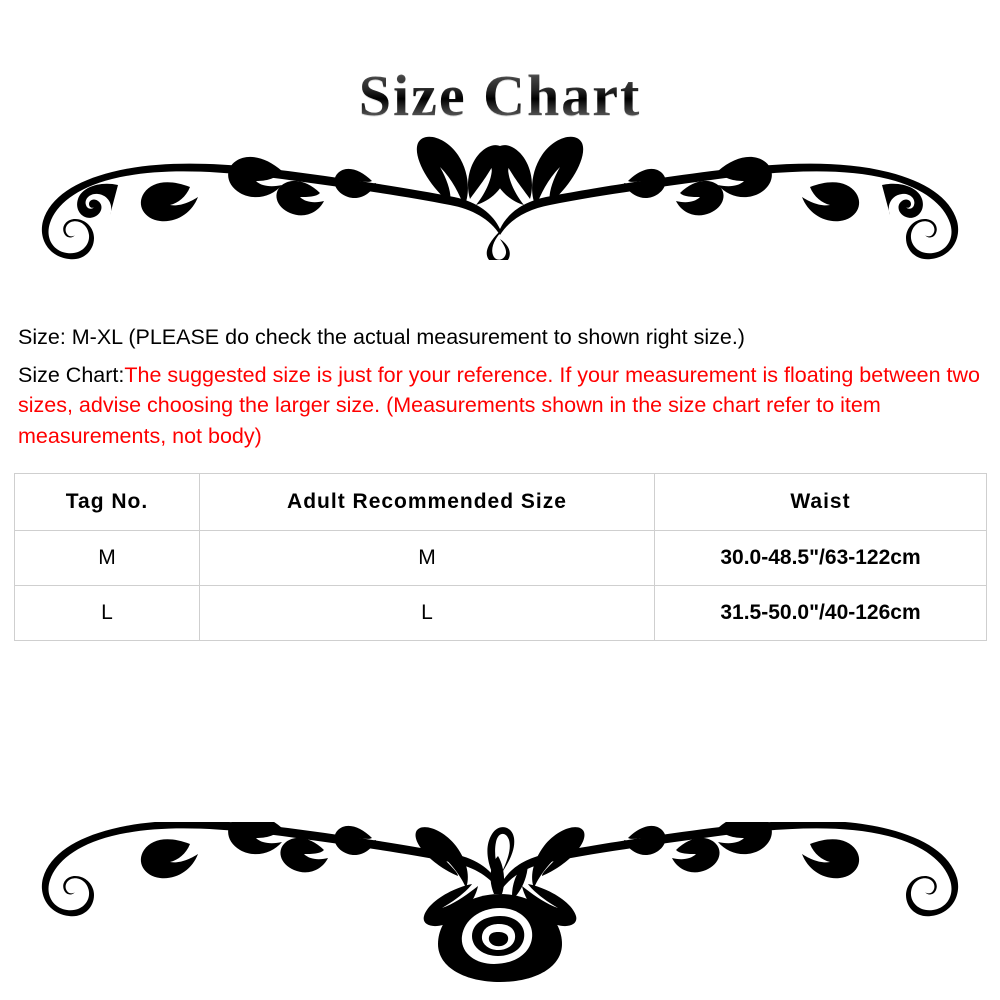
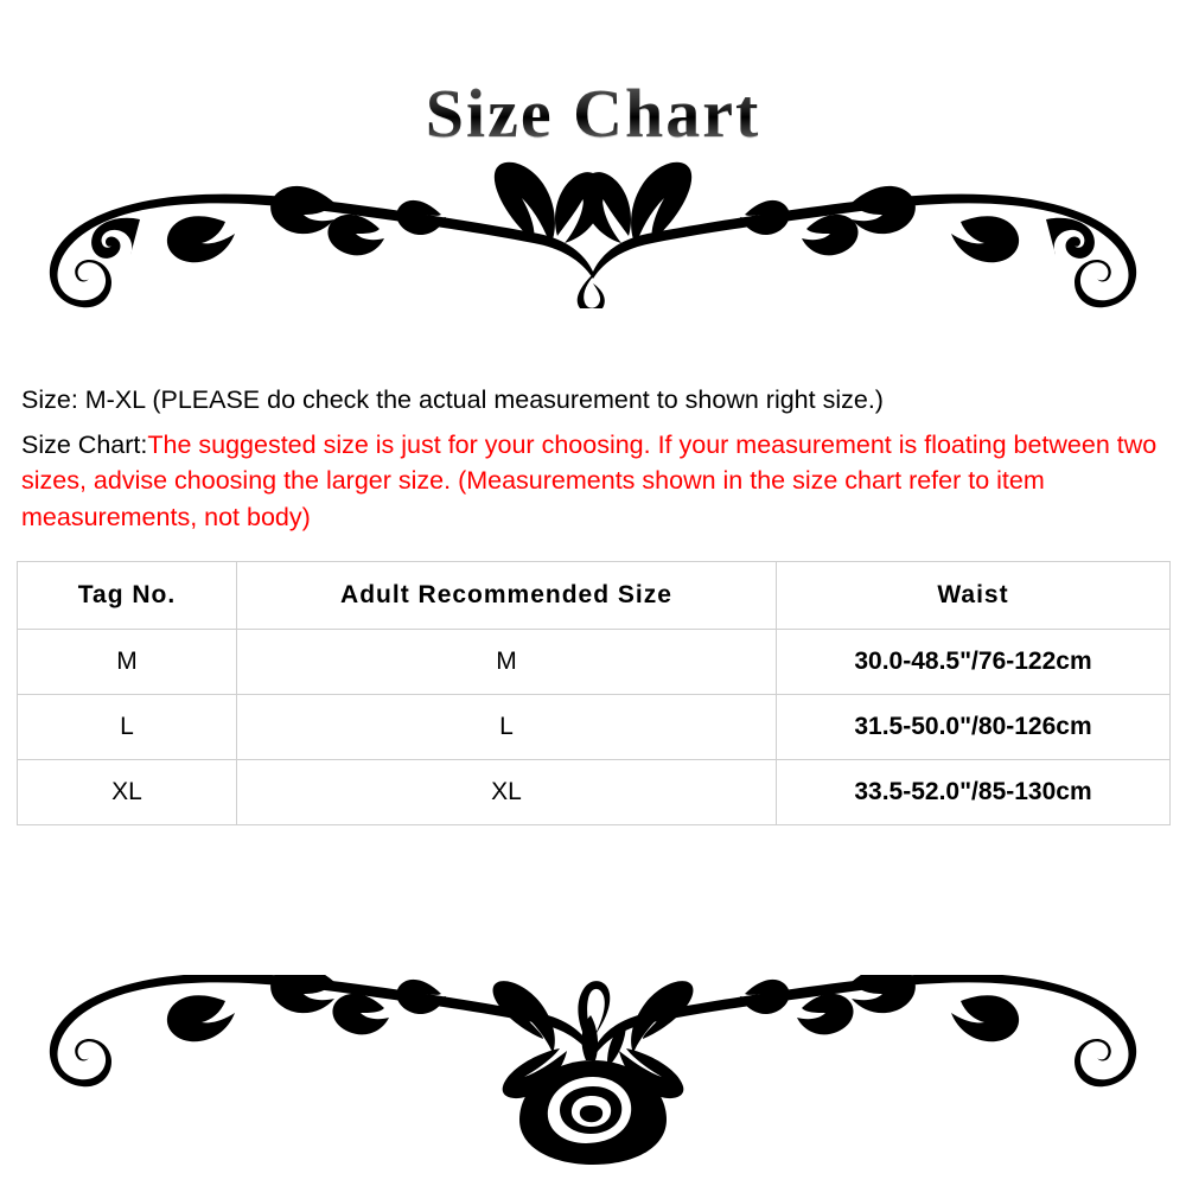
  Size Chart
  Size: M-XL (PLEASE do check the actual measurement to shown right size.)
- Size Chart:The suggested size is just for your reference. If your measurement is floating between two sizes, advise choosing the larger size. (Measurements shown in the size chart refer to item measurements, not body)
+ Size Chart:The suggested size is just for your choosing. If your measurement is floating between two sizes, advise choosing the larger size. (Measurements shown in the size chart refer to item measurements, not body)
  Tag No.	Adult Recommended Size	Waist
- M	M	30.0-48.5"/63-122cm
+ M	M	30.0-48.5"/76-122cm
- L	L	31.5-50.0"/40-126cm
+ L	L	31.5-50.0"/80-126cm
+ XL	XL	33.5-52.0"/85-130cm
